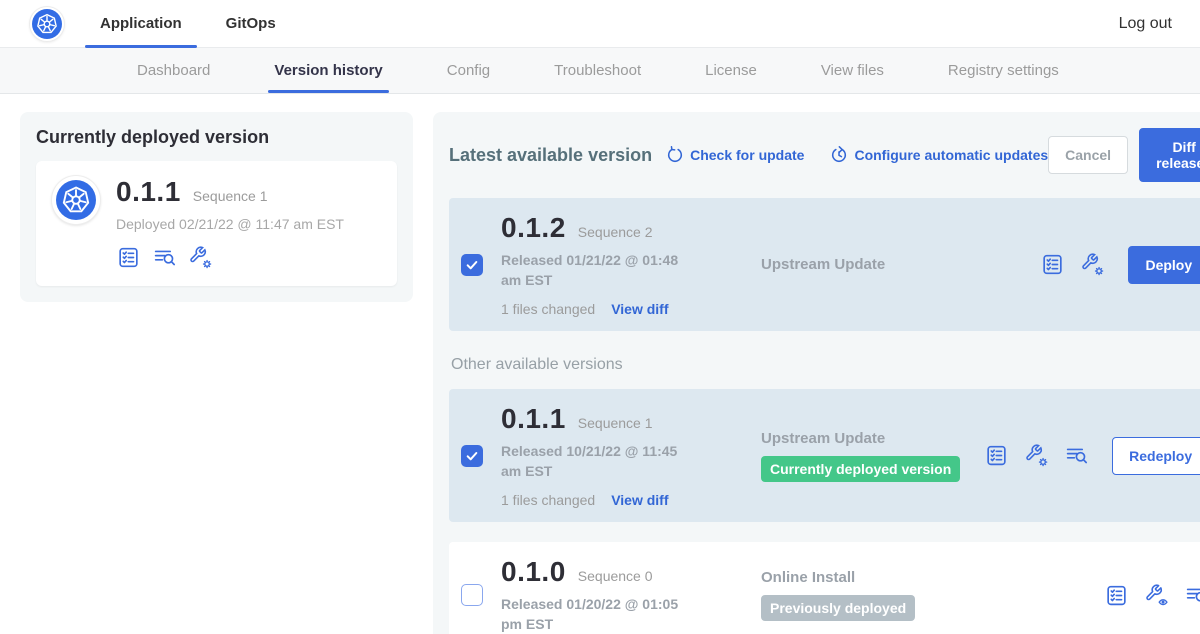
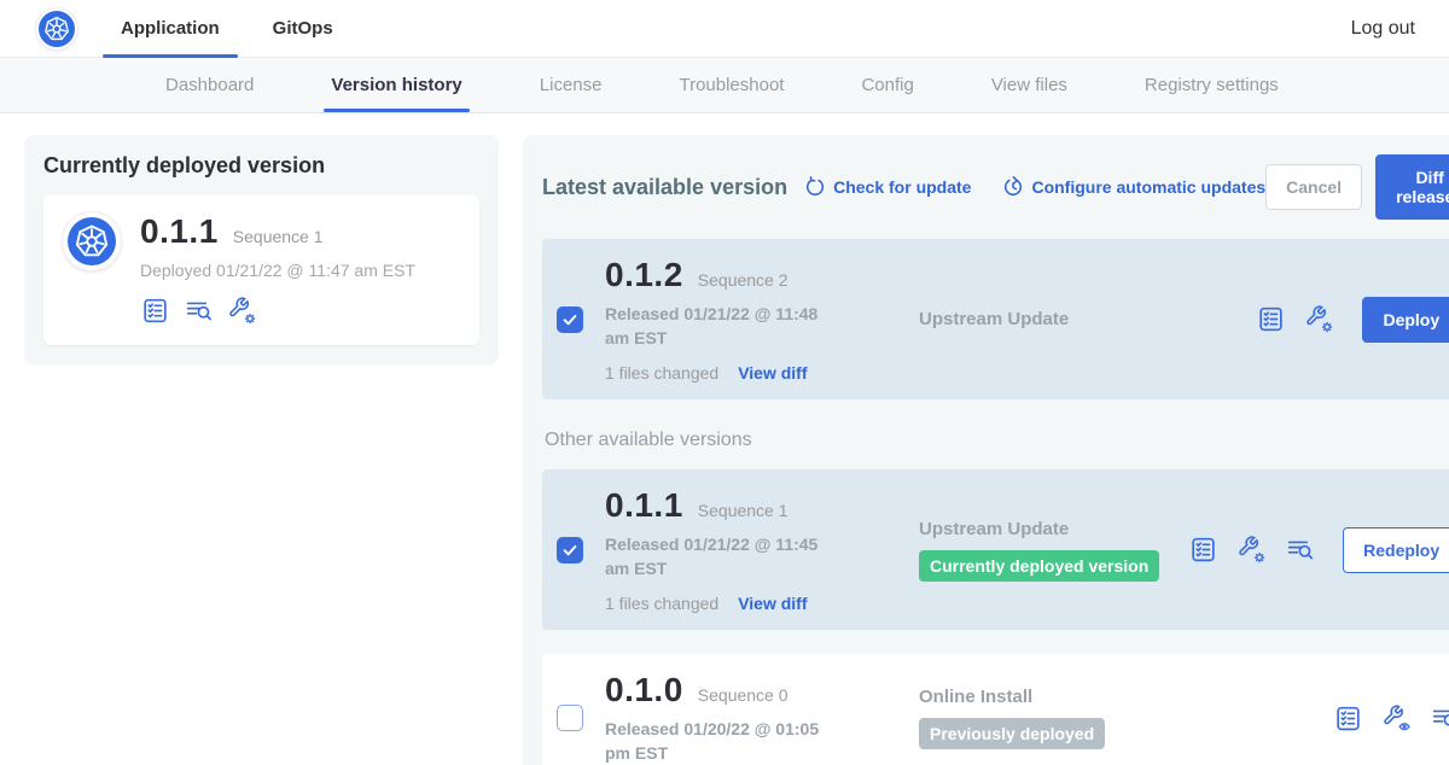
  Application
  GitOps
  Log out
  Dashboard
  Version history
- Config
+ License
  Troubleshoot
- License
+ Config
  View files
  Registry settings
  Currently deployed version
  0.1.1
  Sequence 1
- Deployed 02/21/22 @ 11:47 am EST
+ Deployed 01/21/22 @ 11:47 am EST
  Latest available version
  Check for update
  Configure automatic updates
  Cancel
  Diff releas
  0.1.2
  Sequence 2
- Released 01/21/22 @ 01:48 am EST
+ Released 01/21/22 @ 11:48 am EST
  1 files changed
  View diff
  Upstream Update
  Deploy
  Other available versions
  0.1.1
  Sequence 1
- Released 10/21/22 @ 11:45 am EST
+ Released 01/21/22 @ 11:45 am EST
  1 files changed
  View diff
  Upstream Update
  Currently deployed version
  Redeploy
  0.1.0
  Sequence 0
  Released 01/20/22 @ 01:05 pm EST
  Online Install
  Previously deployed
